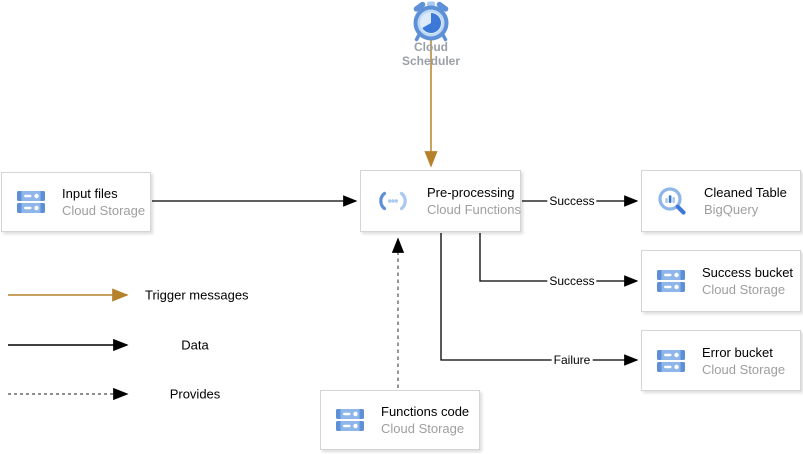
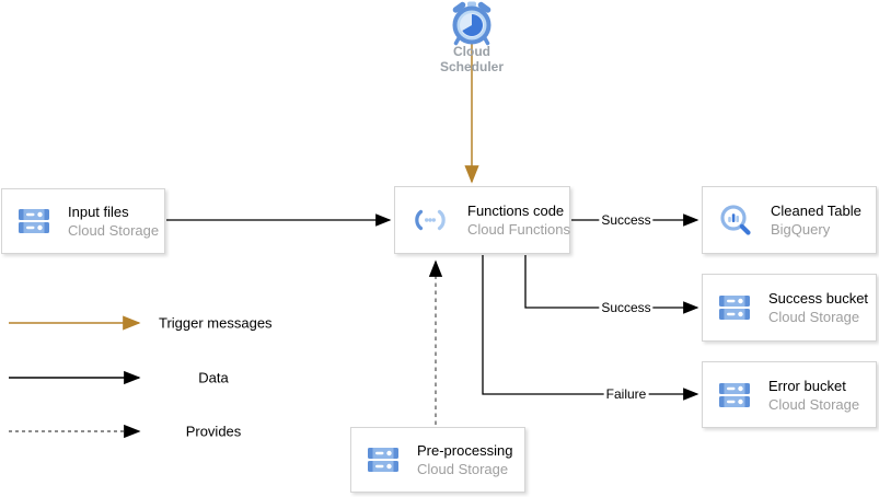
  Cloud
  Scheduler
  Input files
  Cloud Storage
- Pre-processing
+ Functions code
  Cloud Functions
  Cleaned Table
  BigQuery
  Success bucket
  Cloud Storage
  Error bucket
  Cloud Storage
- Functions code
+ Pre-processing
  Cloud Storage
  Success
  Success
  Failure
  Trigger messages
  Data
  Provides
